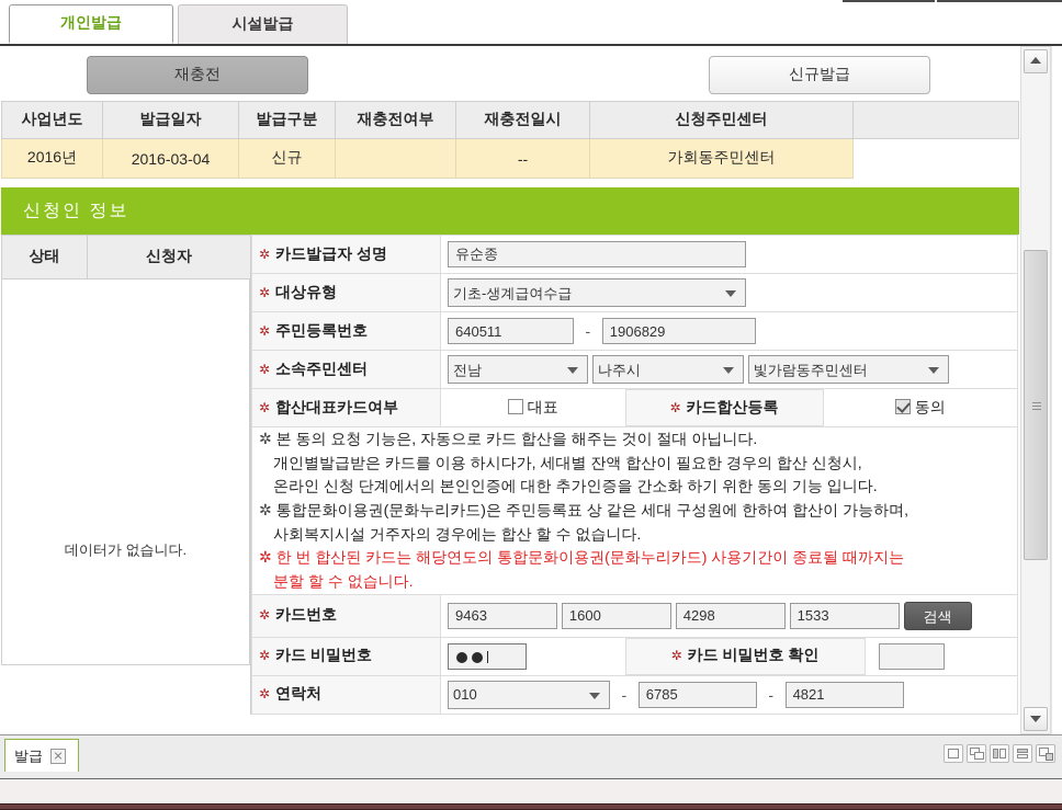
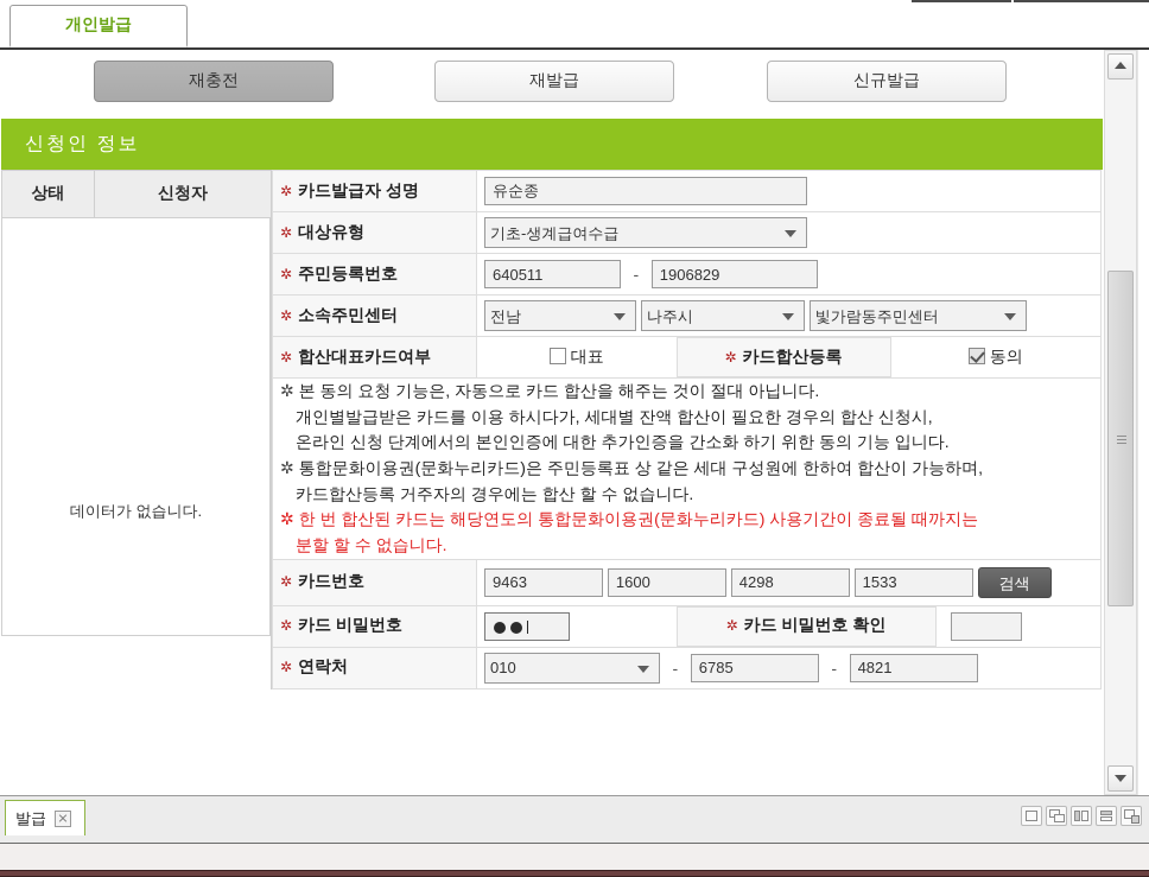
  개인발급
- 시설발급
  재충전
+ 재발급
  신규발급
- 사업년도	발급일자	발급구분	재충전여부	재충전일시	신청주민센터
- 2016년	2016-03-04	신규		--	가회동주민센터
  신청인 정보
  상태	신청자
  데이터가 없습니다.
  ✲ 카드발급자 성명	유순종
  ✲ 대상유형	기초-생계급여수급
  ✲ 주민등록번호	640511 - 1906829
  ✲ 소속주민센터	전남 나주시 빛가람동주민센터
  ✲ 합산대표카드여부
  대표	✲ 카드합산등록	동의
- ✲ 본 동의 요청 기능은, 자동으로 카드 합산을 해주는 것이 절대 아닙니다. 개인별발급받은 카드를 이용 하시다가, 세대별 잔액 합산이 필요한 경우의 합산 신청시, 온라인 신청 단계에서의 본인인증에 대한 추가인증을 간소화 하기 위한 동의 기능 입니다. ✲ 통합문화이용권(문화누리카드)은 주민등록표 상 같은 세대 구성원에 한하여 합산이 가능하며, 사회복지시설 거주자의 경우에는 합산 할 수 없습니다. ✲ 한 번 합산된 카드는 해당연도의 통합문화이용권(문화누리카드) 사용기간이 종료될 때까지는 분할 할 수 없습니다.
+ ✲ 본 동의 요청 기능은, 자동으로 카드 합산을 해주는 것이 절대 아닙니다. 개인별발급받은 카드를 이용 하시다가, 세대별 잔액 합산이 필요한 경우의 합산 신청시, 온라인 신청 단계에서의 본인인증에 대한 추가인증을 간소화 하기 위한 동의 기능 입니다. ✲ 통합문화이용권(문화누리카드)은 주민등록표 상 같은 세대 구성원에 한하여 합산이 가능하며, 카드합산등록 거주자의 경우에는 합산 할 수 없습니다. ✲ 한 번 합산된 카드는 해당연도의 통합문화이용권(문화누리카드) 사용기간이 종료될 때까지는 분할 할 수 없습니다.
  ✲ 카드번호	9463 1600 4298 1533 검색
  ✲ 카드 비밀번호
  	✲ 카드 비밀번호 확인
  ✲ 연락처	010 - 6785 - 4821
  발급
